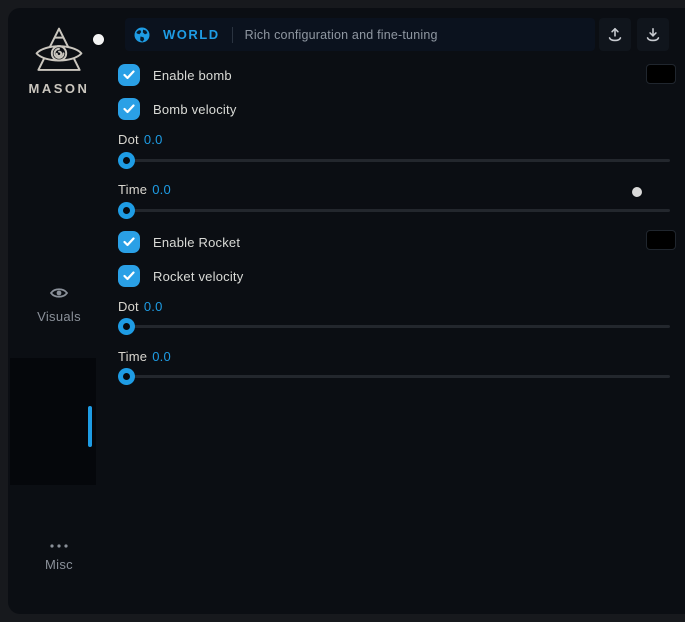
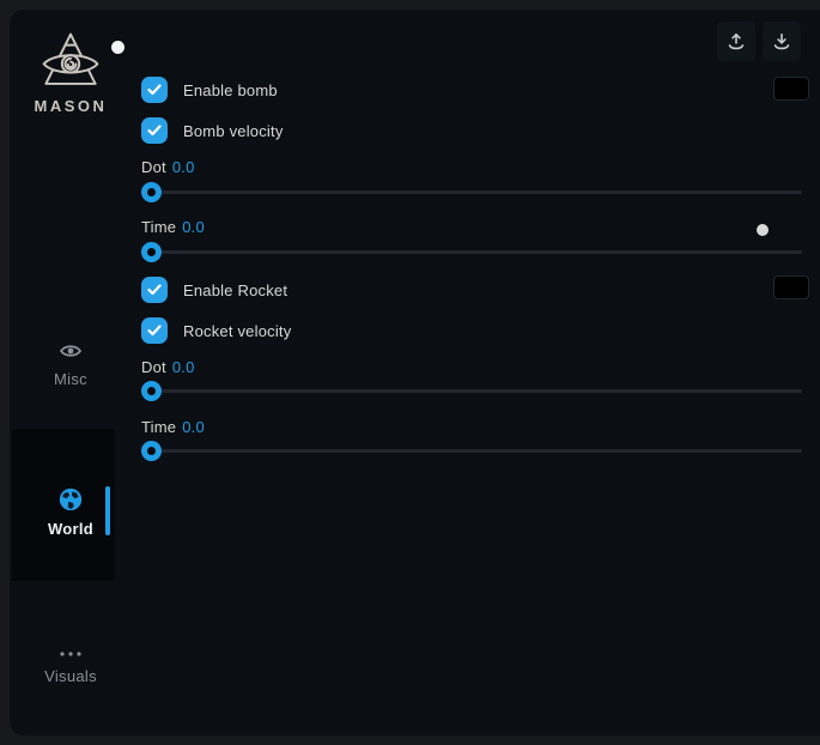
  MASON
- Visuals
+ Misc
+ World
- Misc
+ Visuals
- WORLD
- Rich configuration and fine-tuning
  Enable bomb
  Bomb velocity
  Dot 0.0
  Time 0.0
  Enable Rocket
  Rocket velocity
  Dot 0.0
  Time 0.0
